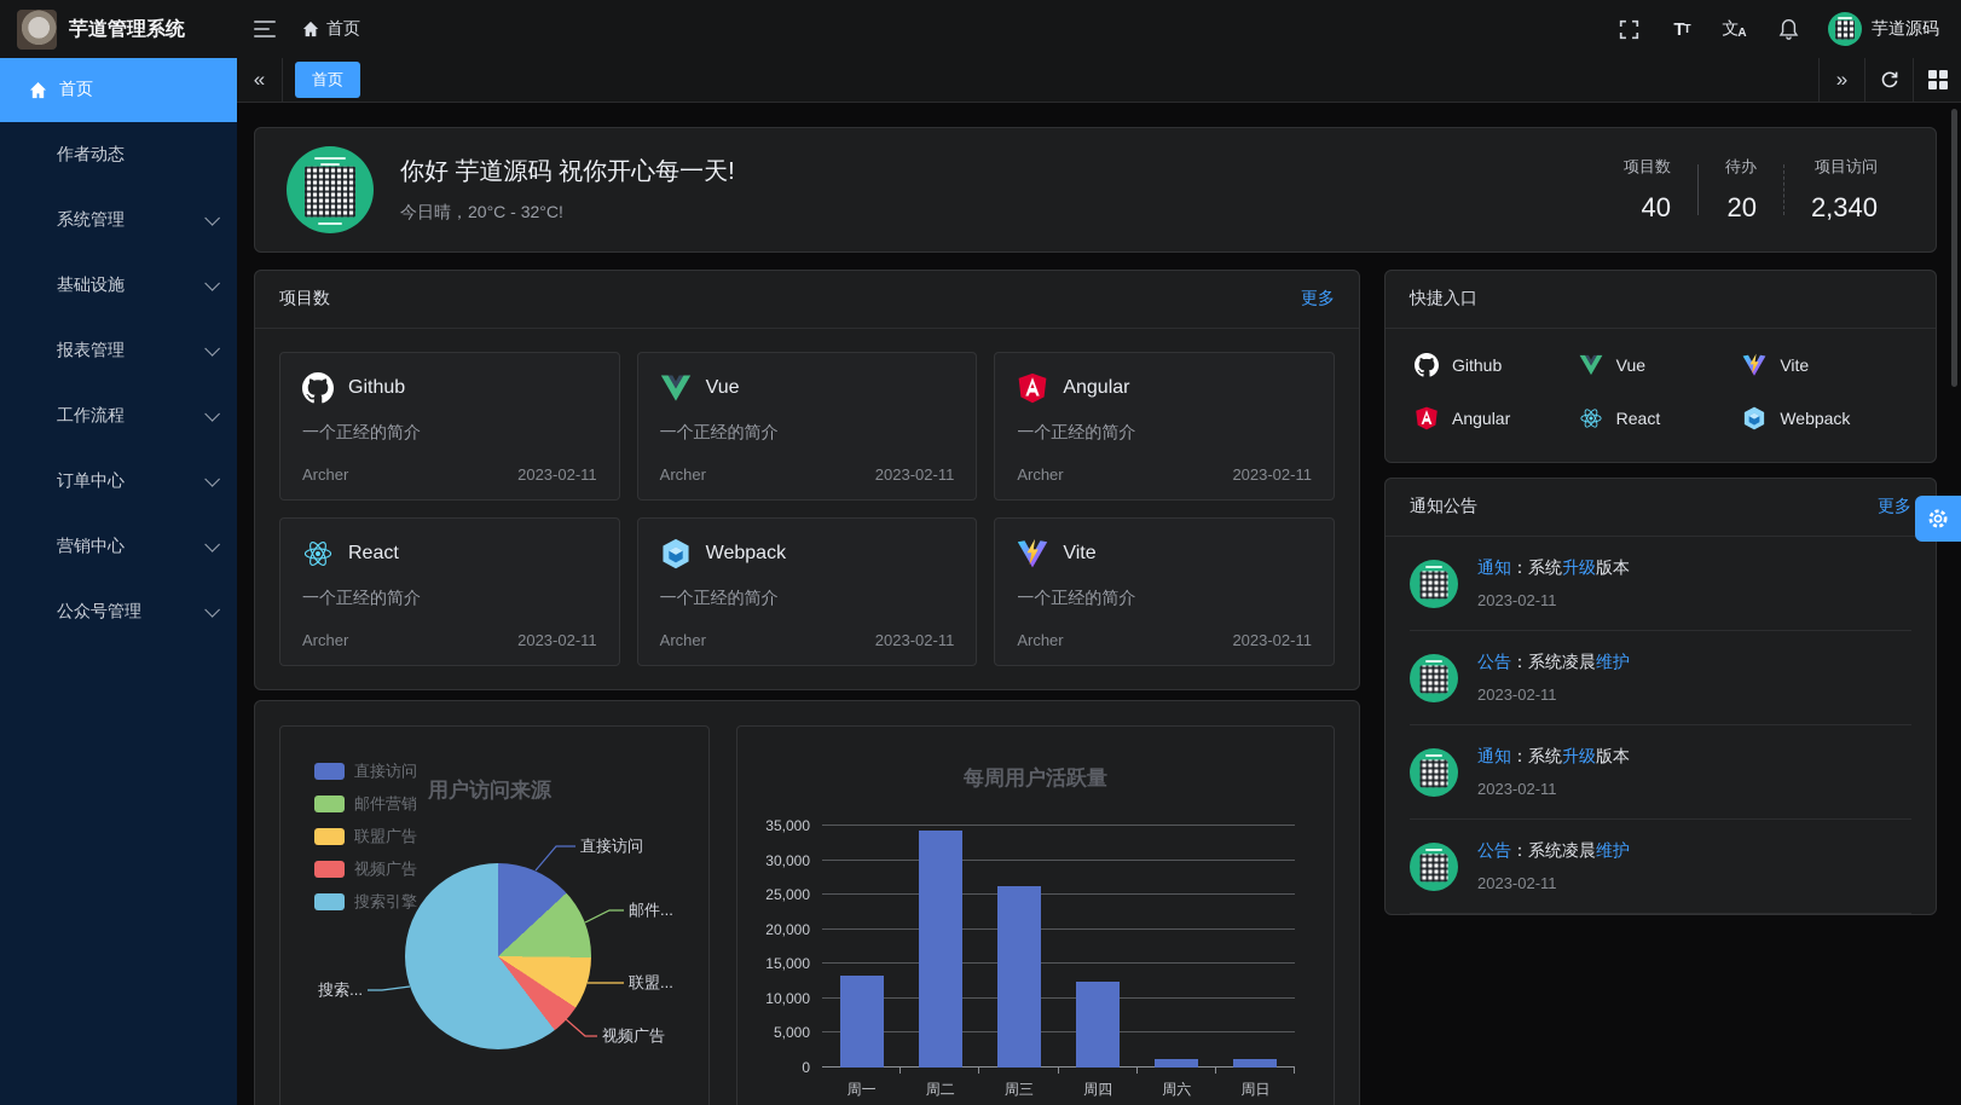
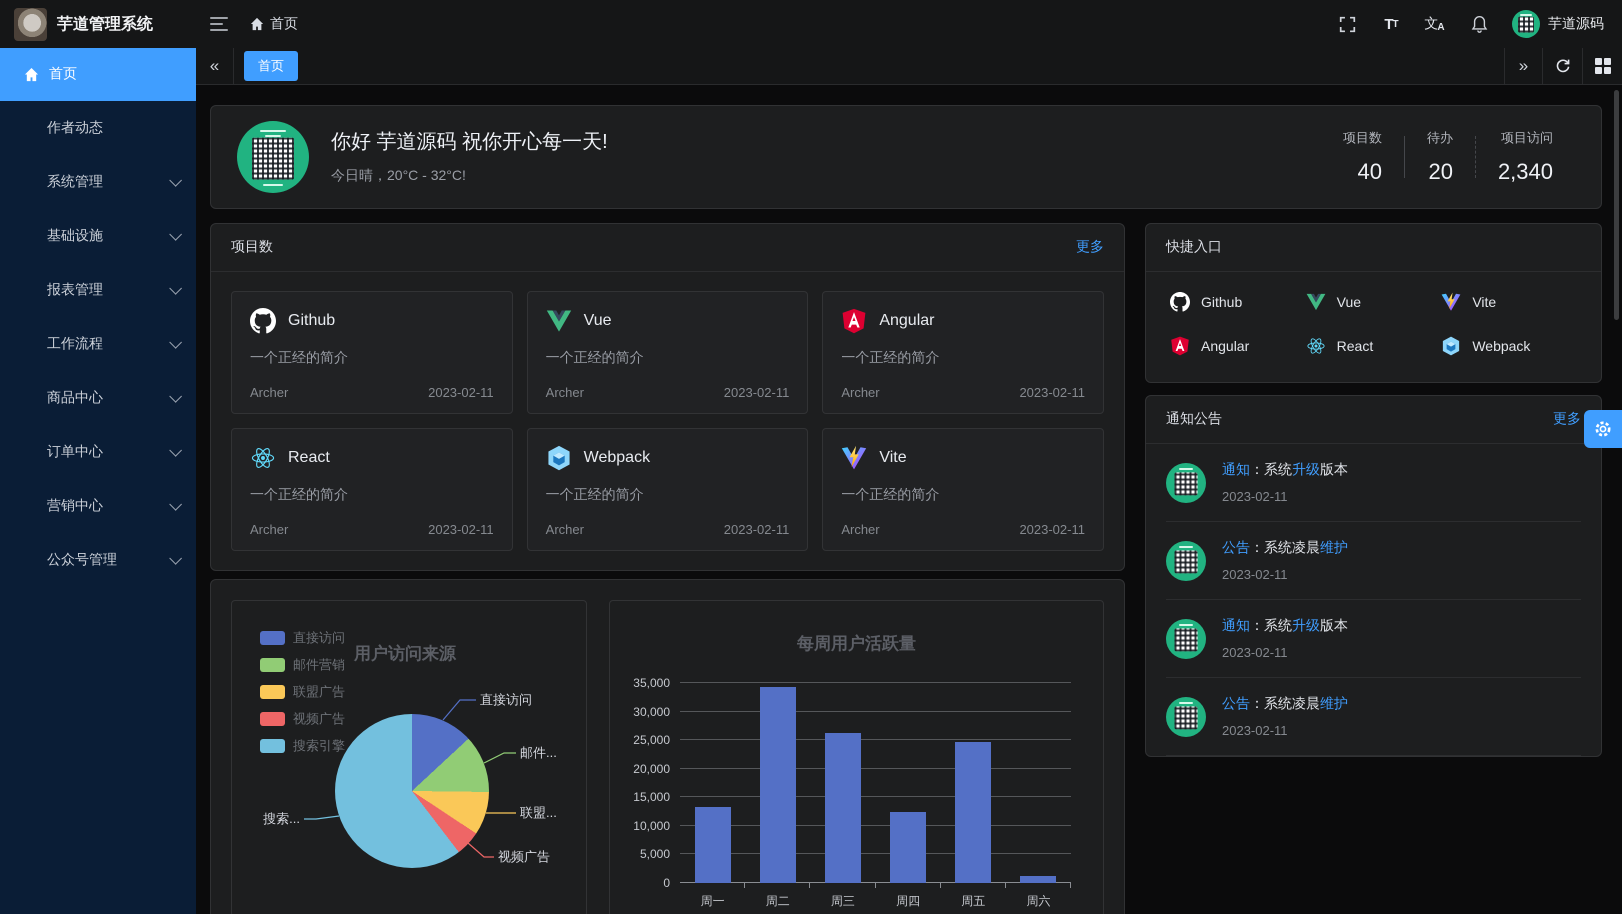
  芋道管理系统
  首页
  T
  T
  文
  A
  芋道源码
  首页
  作者动态
  系统管理
  基础设施
  报表管理
  工作流程
+ 商品中心
  订单中心
  营销中心
  公众号管理
  «
  首页
  »
  你好 芋道源码 祝你开心每一天!
  今日晴，20°C - 32°C!
  项目数
  40
  待办
  20
  项目访问
  2,340
  项目数
  更多
  Github
  一个正经的简介
  Archer
  2023-02-11
  Vue
  一个正经的简介
  Archer
  2023-02-11
  Angular
  一个正经的简介
  Archer
  2023-02-11
  React
  一个正经的简介
  Archer
  2023-02-11
  Webpack
  一个正经的简介
  Archer
  2023-02-11
  Vite
  一个正经的简介
  Archer
  2023-02-11
  用户访问来源
  直接访问
  邮件营销
  联盟广告
  视频广告
  搜索引擎
  直接访问
  邮件...
  联盟...
  视频广告
  搜索...
  每周用户活跃量
  0
  5,000
  10,000
  15,000
  20,000
  25,000
  30,000
  35,000
  周一
  周二
  周三
  周四
+ 周五
  周六
- 周日
  快捷入口
  Github
  Vue
  Vite
  Angular
  React
  Webpack
  通知公告
  更多
  通知：系统升级版本
  2023-02-11
  公告：系统凌晨维护
  2023-02-11
  通知：系统升级版本
  2023-02-11
  公告：系统凌晨维护
  2023-02-11
